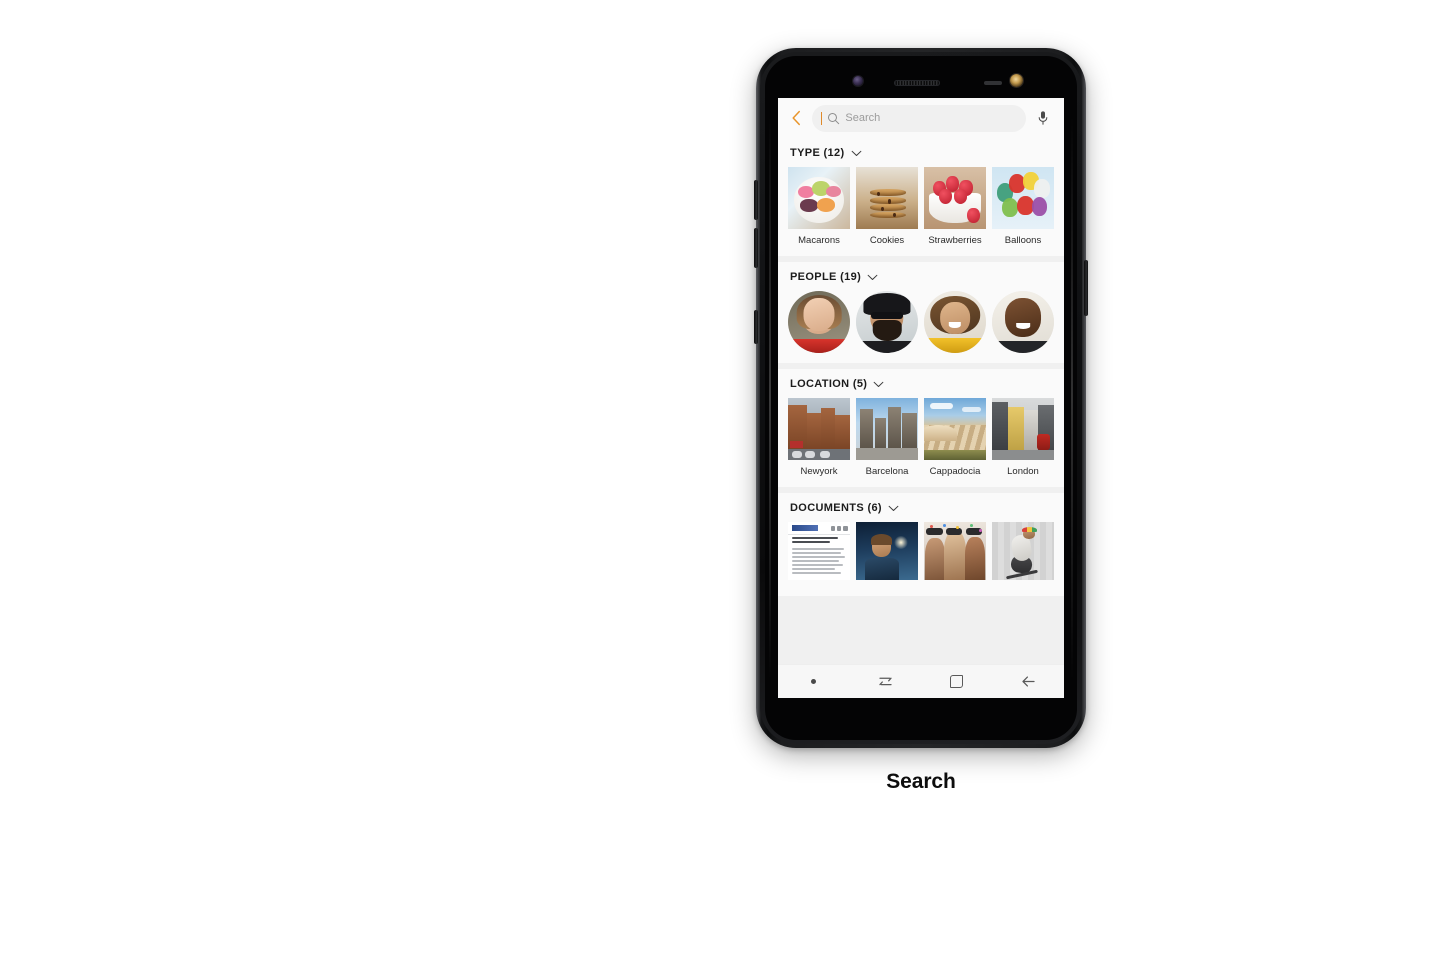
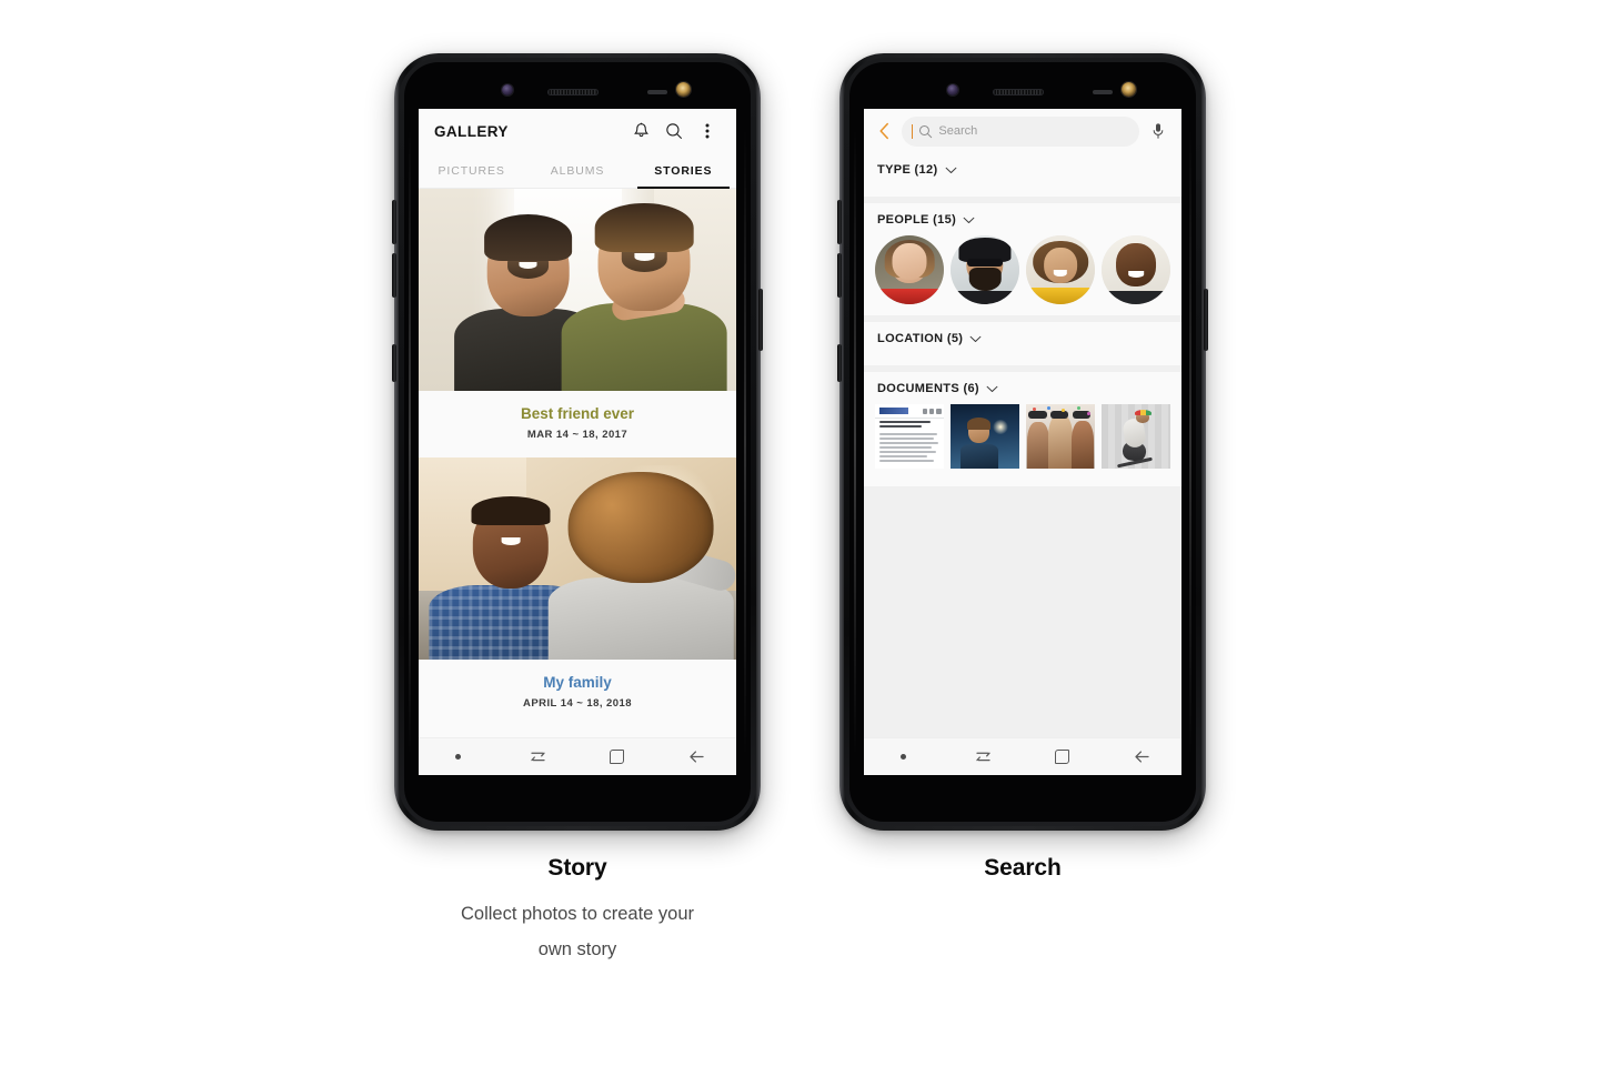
+ GALLERY
+ PICTURES
+ ALBUMS
+ STORIES
+ Best friend ever
+ MAR 14 ~ 18, 2017
+ My family
+ APRIL 14 ~ 18, 2018
  Search
  TYPE (12)
- Macarons
- Cookies
- Strawberries
- Balloons
- PEOPLE (19)
+ PEOPLE (15)
  LOCATION (5)
- Newyork
- Barcelona
- Cappadocia
- London
  DOCUMENTS (6)
+ Story
+ Collect photos to create your
+ own story
  Search
